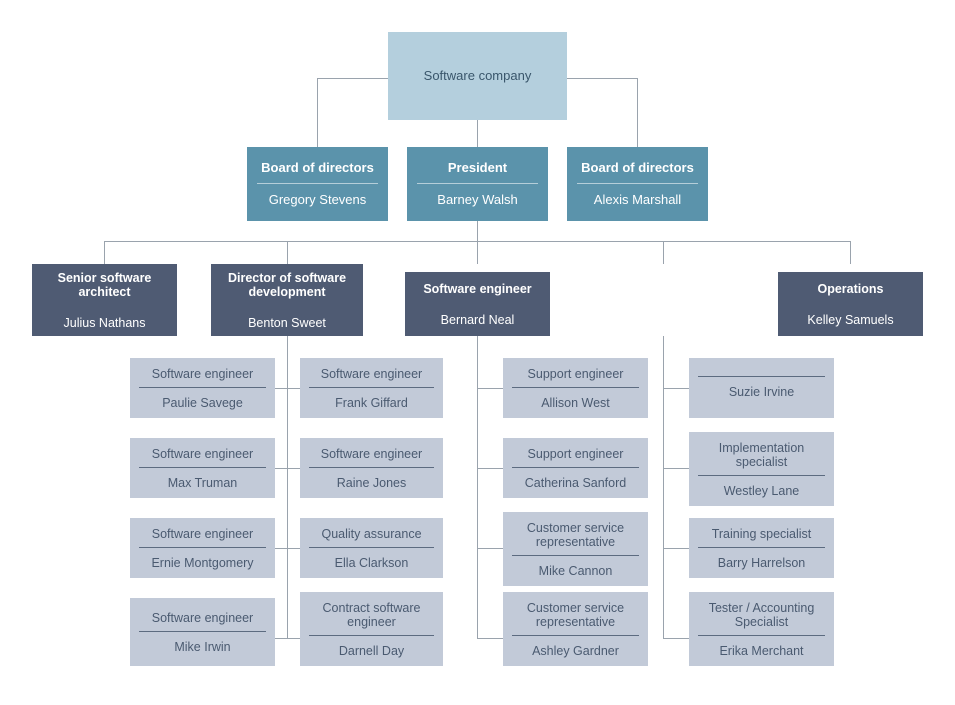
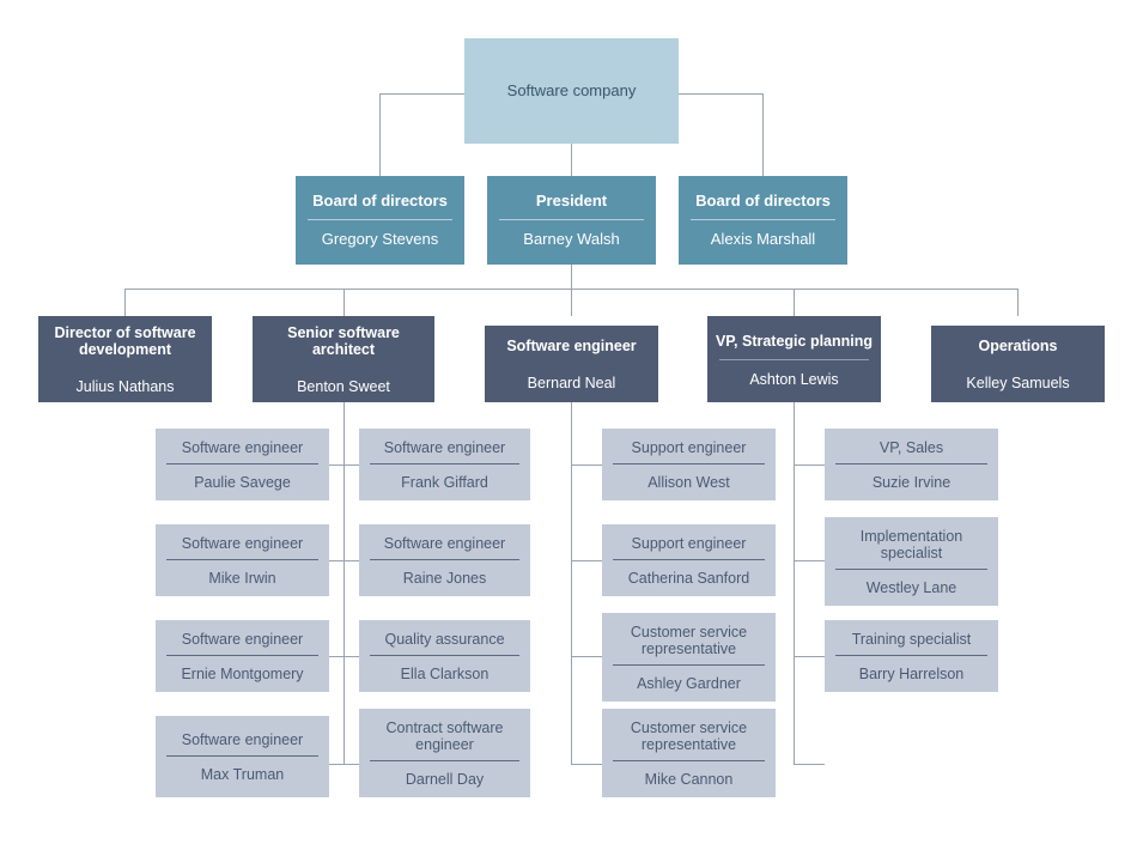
  Software company
  Board of directors
  Gregory Stevens
  President
  Barney Walsh
  Board of directors
  Alexis Marshall
- Senior software architect
+ Director of software development
  Julius Nathans
- Director of software development
+ Senior software architect
  Benton Sweet
  Software engineer
  Bernard Neal
+ VP, Strategic planning
+ Ashton Lewis
  Operations
  Kelley Samuels
  Software engineer
  Paulie Savege
  Software engineer
- Max Truman
+ Mike Irwin
  Software engineer
  Ernie Montgomery
  Software engineer
- Mike Irwin
+ Max Truman
  Software engineer
  Frank Giffard
  Software engineer
  Raine Jones
  Quality assurance
  Ella Clarkson
  Contract software engineer
  Darnell Day
  Support engineer
  Allison West
  Support engineer
  Catherina Sanford
  Customer service representative
- Mike Cannon
+ Ashley Gardner
  Customer service representative
- Ashley Gardner
+ Mike Cannon
+ VP, Sales
  Suzie Irvine
  Implementation specialist
  Westley Lane
  Training specialist
  Barry Harrelson
- Tester / Accounting Specialist
- Erika Merchant
